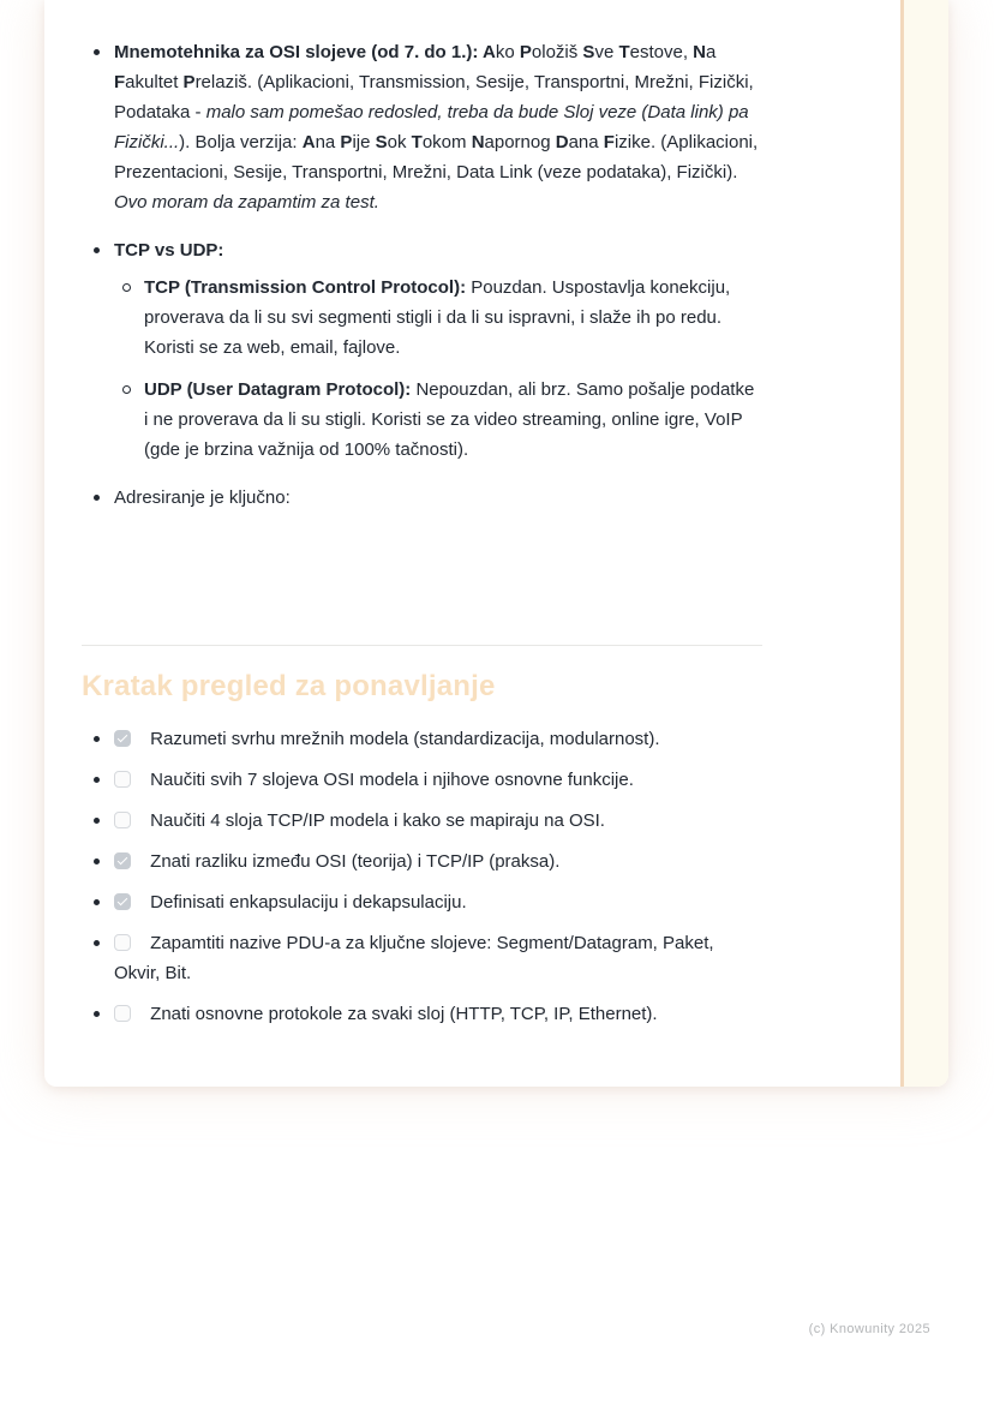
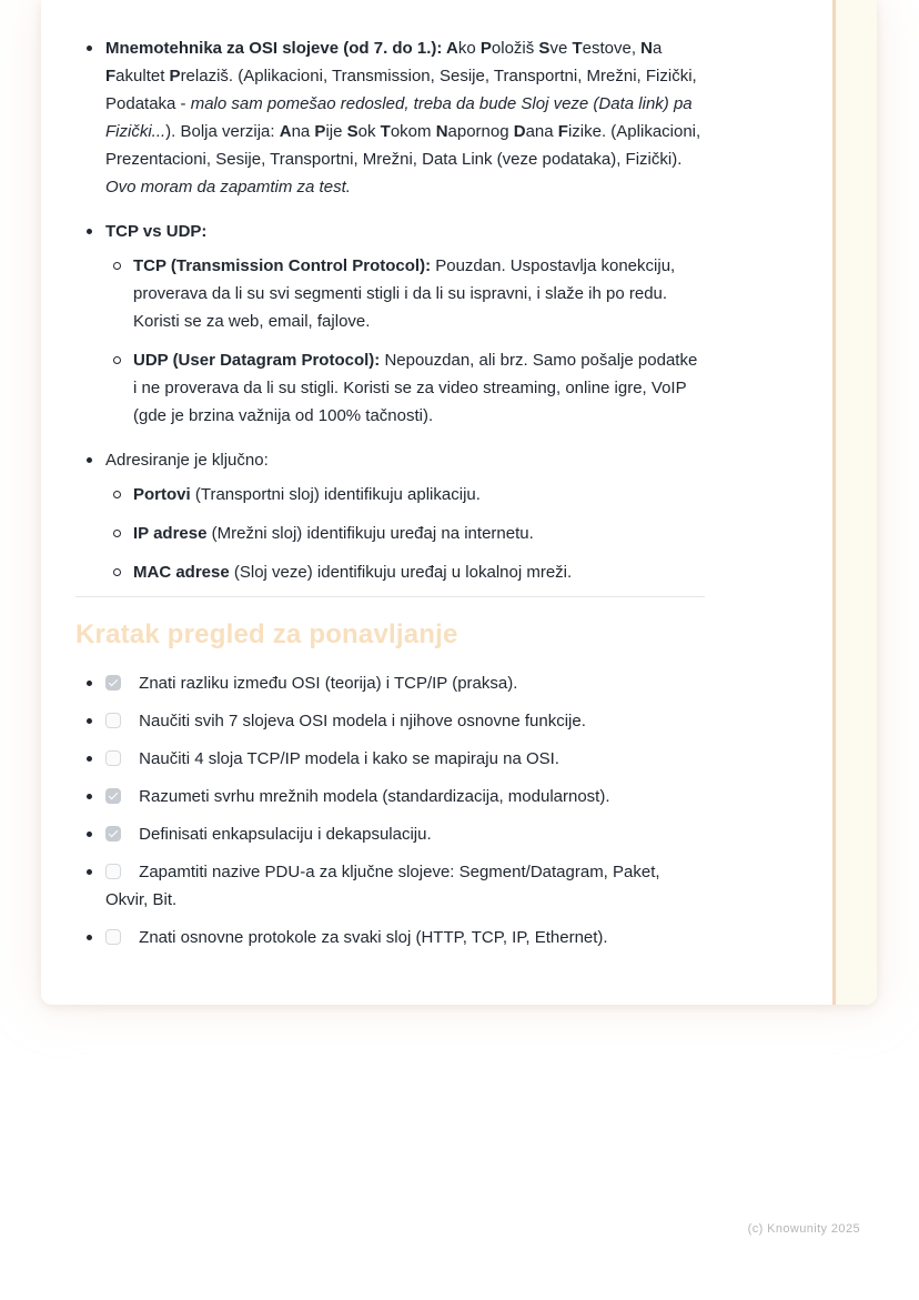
  Mnemotehnika za OSI slojeve (od 7. do 1.): Ako Položiš Sve Testove, Na Fakultet Prelaziš. (Aplikacioni, Transmission, Sesije, Transportni, Mrežni, Fizički, Podataka - malo sam pomešao redosled, treba da bude Sloj veze (Data link) pa Fizički...). Bolja verzija: Ana Pije Sok Tokom Napornog Dana Fizike. (Aplikacioni, Prezentacioni, Sesije, Transportni, Mrežni, Data Link (veze podataka), Fizički). Ovo moram da zapamtim za test.
  TCP vs UDP:
  TCP (Transmission Control Protocol): Pouzdan. Uspostavlja konekciju, proverava da li su svi segmenti stigli i da li su ispravni, i slaže ih po redu. Koristi se za web, email, fajlove.
  UDP (User Datagram Protocol): Nepouzdan, ali brz. Samo pošalje podatke i ne proverava da li su stigli. Koristi se za video streaming, online igre, VoIP (gde je brzina važnija od 100% tačnosti).
  Adresiranje je ključno:
+ Portovi (Transportni sloj) identifikuju aplikaciju.
+ IP adrese (Mrežni sloj) identifikuju uređaj na internetu.
+ MAC adrese (Sloj veze) identifikuju uređaj u lokalnoj mreži.
  Kratak pregled za ponavljanje
- Razumeti svrhu mrežnih modela (standardizacija, modularnost).
+ Znati razliku između OSI (teorija) i TCP/IP (praksa).
  Naučiti svih 7 slojeva OSI modela i njihove osnovne funkcije.
  Naučiti 4 sloja TCP/IP modela i kako se mapiraju na OSI.
- Znati razliku između OSI (teorija) i TCP/IP (praksa).
+ Razumeti svrhu mrežnih modela (standardizacija, modularnost).
  Definisati enkapsulaciju i dekapsulaciju.
  Zapamtiti nazive PDU-a za ključne slojeve: Segment/Datagram, Paket, Okvir, Bit.
  Znati osnovne protokole za svaki sloj (HTTP, TCP, IP, Ethernet).
  (c) Knowunity 2025
